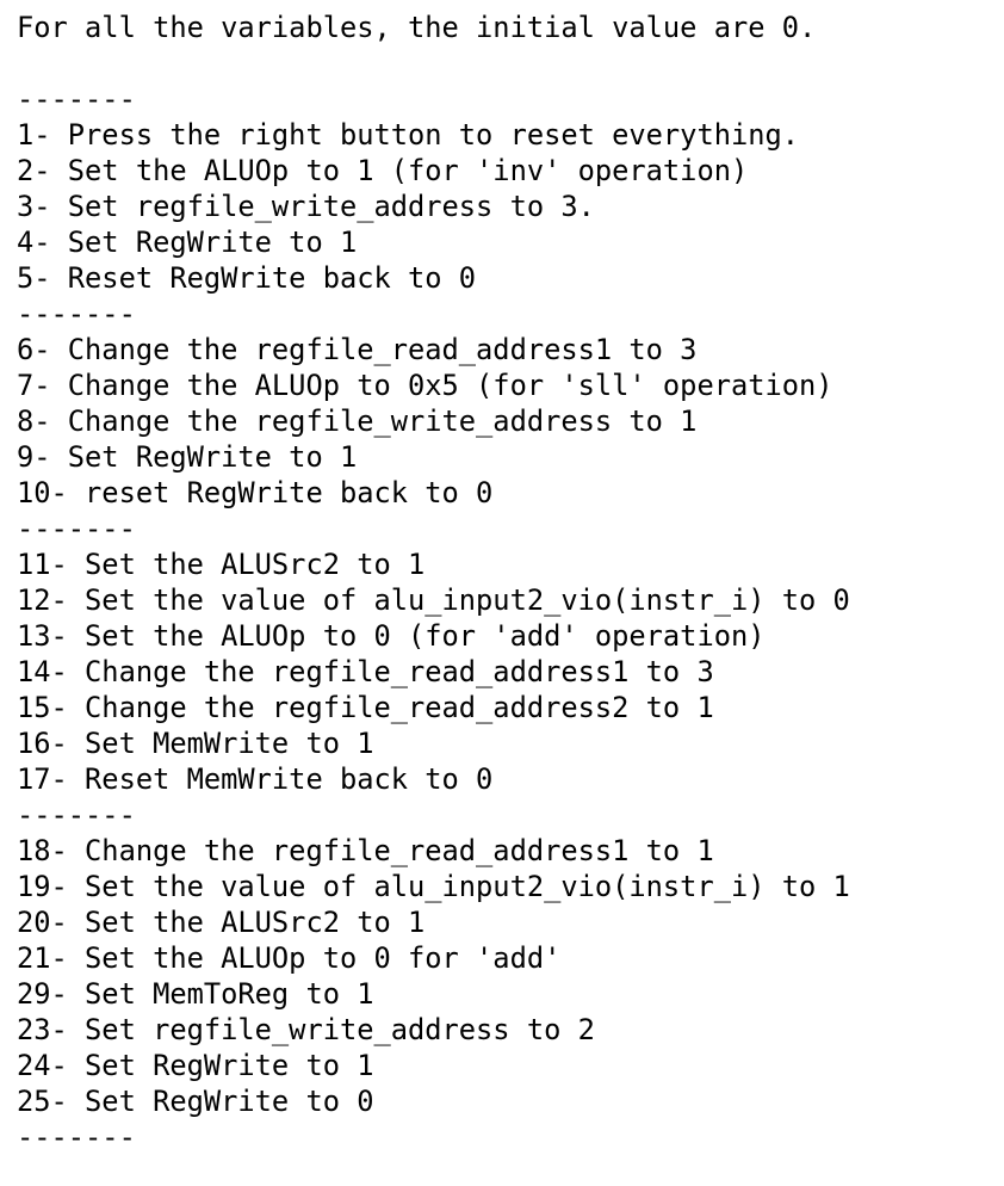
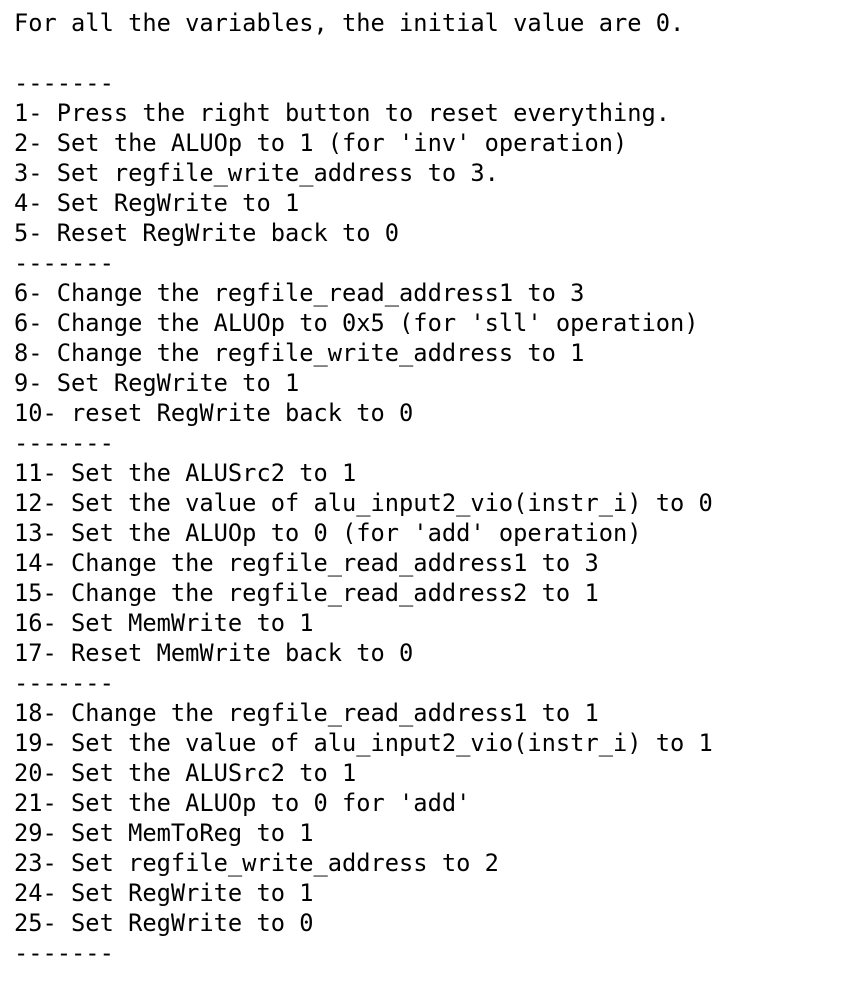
  For all the variables, the initial value are 0.
  -------
  1- Press the right button to reset everything.
  2- Set the ALUOp to 1 (for 'inv' operation)
  3- Set regfile_write_address to 3.
  4- Set RegWrite to 1
  5- Reset RegWrite back to 0
  -------
  6- Change the regfile_read_address1 to 3
- 7- Change the ALUOp to 0x5 (for 'sll' operation)
+ 6- Change the ALUOp to 0x5 (for 'sll' operation)
  8- Change the regfile_write_address to 1
  9- Set RegWrite to 1
  10- reset RegWrite back to 0
  -------
  11- Set the ALUSrc2 to 1
  12- Set the value of alu_input2_vio(instr_i) to 0
  13- Set the ALUOp to 0 (for 'add' operation)
  14- Change the regfile_read_address1 to 3
  15- Change the regfile_read_address2 to 1
  16- Set MemWrite to 1
  17- Reset MemWrite back to 0
  -------
  18- Change the regfile_read_address1 to 1
  19- Set the value of alu_input2_vio(instr_i) to 1
  20- Set the ALUSrc2 to 1
  21- Set the ALUOp to 0 for 'add'
  29- Set MemToReg to 1
  23- Set regfile_write_address to 2
  24- Set RegWrite to 1
  25- Set RegWrite to 0
  -------
